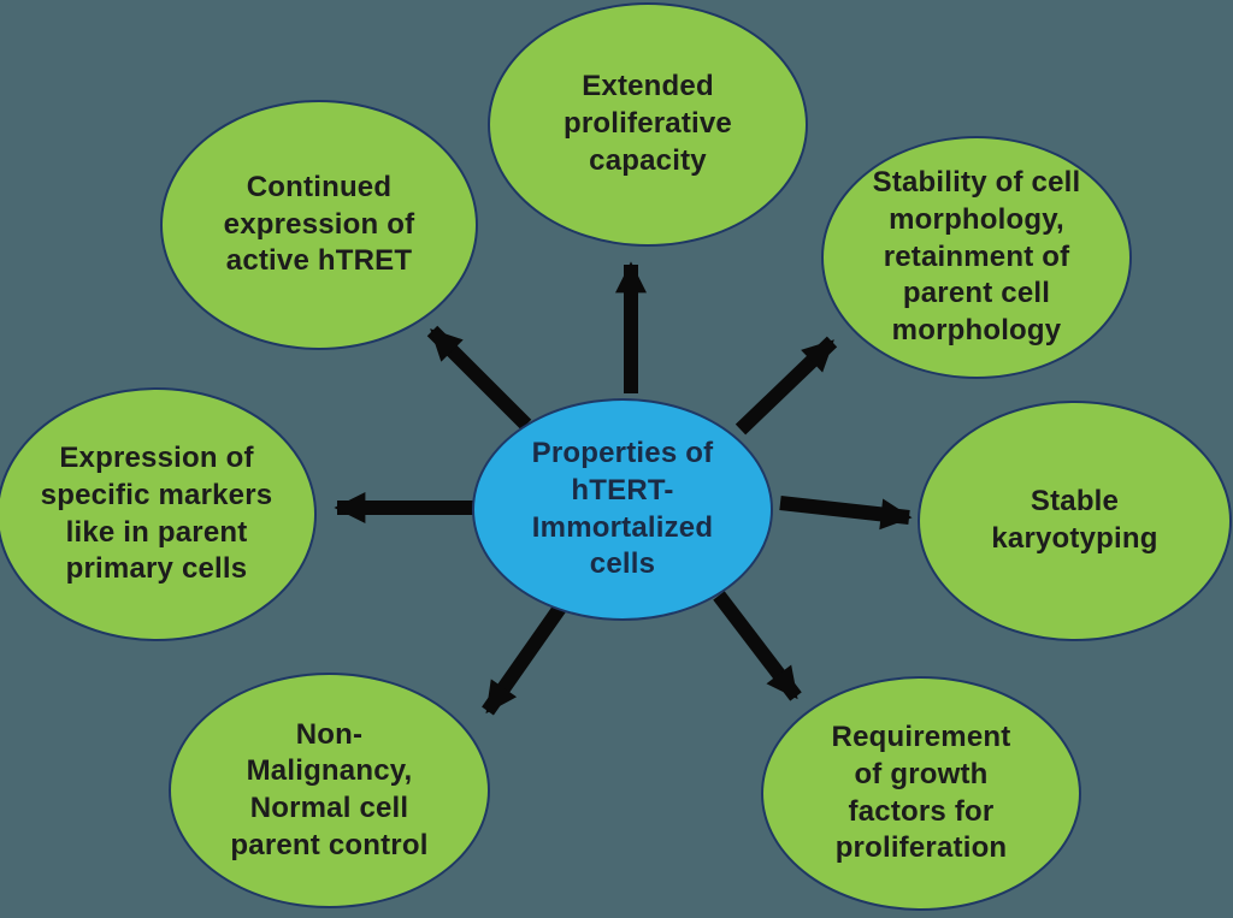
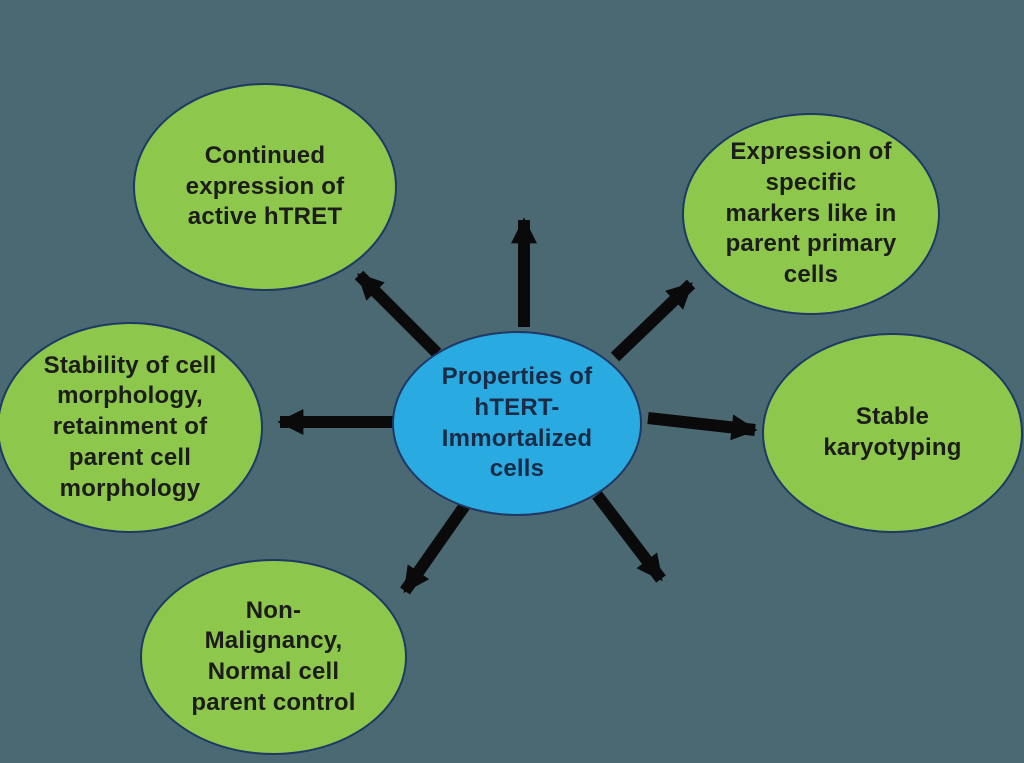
- Extended proliferative capacity
- Stability of cell morphology, retainment of parent cell morphology
+ Expression of specific markers like in parent primary cells
  Stable karyotyping
- Requirement of growth factors for proliferation
  Non-Malignancy, Normal cell parent control
- Expression of specific markers like in parent primary cells
+ Stability of cell morphology, retainment of parent cell morphology
  Continued expression of active hTRET
  Properties of hTERT-Immortalized cells
